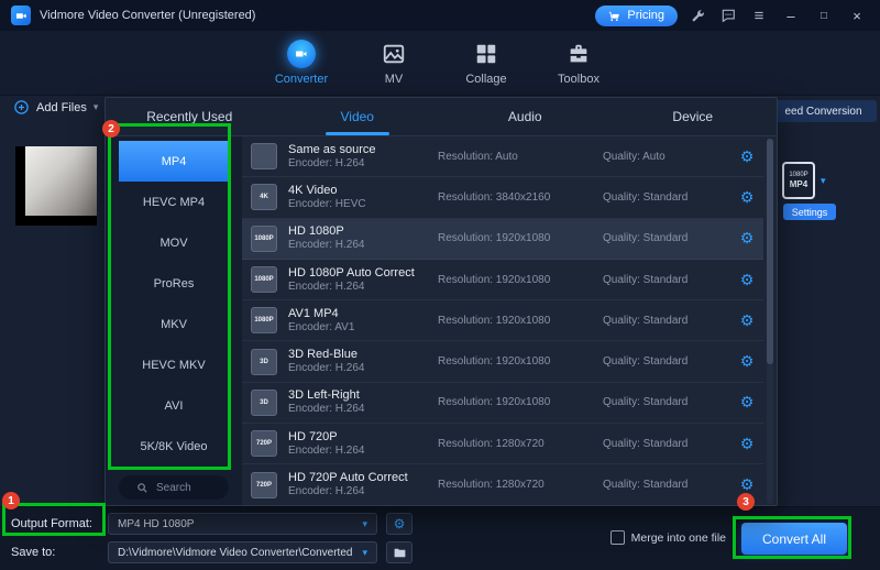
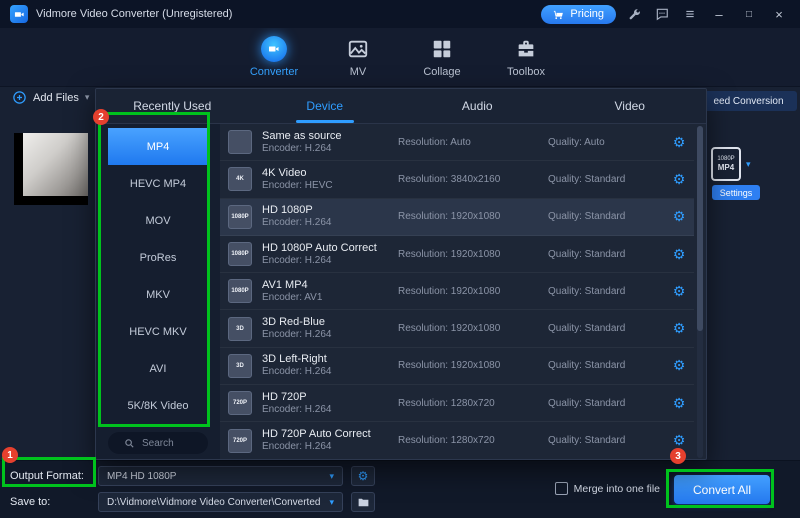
  Vidmore Video Converter (Unregistered)
  Pricing
  ≡
  –
  □
  ×
  Converter
  MV
  Collage
  Toolbox
  Add Files
  ▾
  eed Conversion
  MP4
  ▾
  Settings
  Recently Used
- Video
+ Device
  Audio
- Device
+ Video
  MP4
  HEVC MP4
  MOV
  ProRes
  MKV
  HEVC MKV
  AVI
  5K/8K Video
  Search
  Same as source
  Encoder: H.264
  Resolution: Auto
  Quality: Auto
  ⚙
  4K Video
  Encoder: HEVC
  Resolution: 3840x2160
  Quality: Standard
  ⚙
  HD 1080P
  Encoder: H.264
  Resolution: 1920x1080
  Quality: Standard
  ⚙
  HD 1080P Auto Correct
  Encoder: H.264
  Resolution: 1920x1080
  Quality: Standard
  ⚙
  AV1 MP4
  Encoder: AV1
  Resolution: 1920x1080
  Quality: Standard
  ⚙
  3D Red-Blue
  Encoder: H.264
  Resolution: 1920x1080
  Quality: Standard
  ⚙
  3D Left-Right
  Encoder: H.264
  Resolution: 1920x1080
  Quality: Standard
  ⚙
  HD 720P
  Encoder: H.264
  Resolution: 1280x720
  Quality: Standard
  ⚙
  HD 720P Auto Correct
  Encoder: H.264
  Resolution: 1280x720
  Quality: Standard
  ⚙
  Output Format:
  MP4 HD 1080P
  ▾
  ⚙
  Save to:
  D:\Vidmore\Vidmore Video Converter\Converted
  ▾
  Merge into one file
  Convert All
  1
  2
  3
